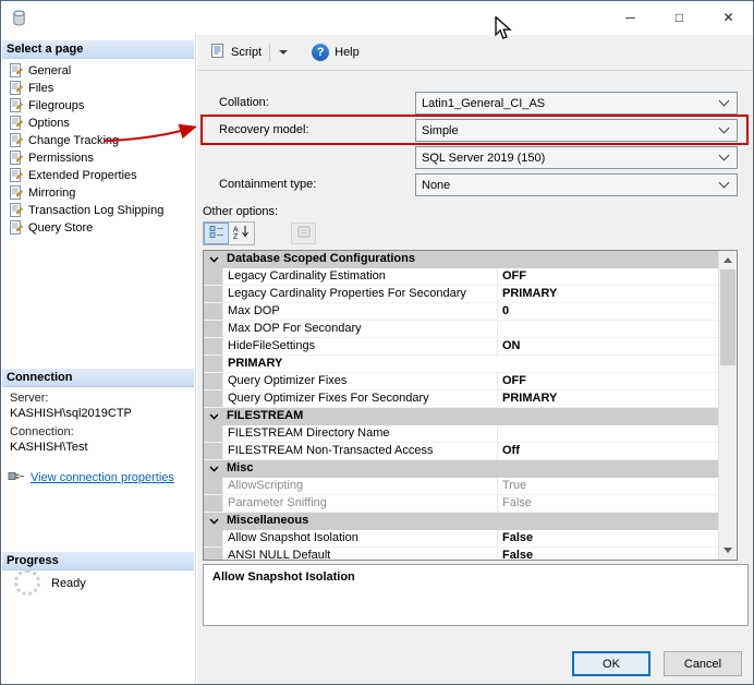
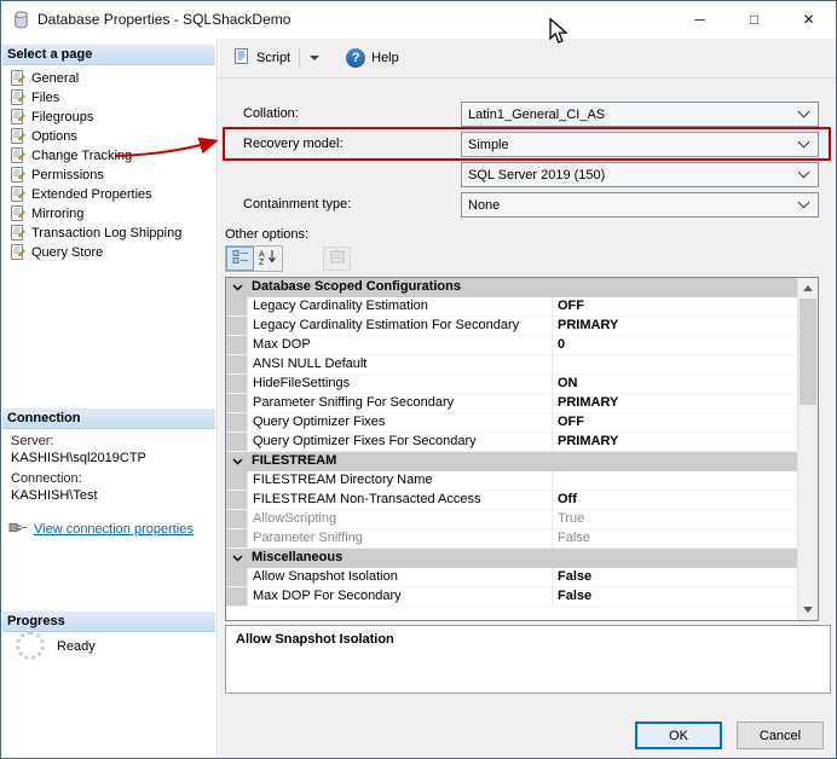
+ Database Properties - SQLShackDemo
  ─
  □
  ✕
  Select a page
  General
  Files
  Filegroups
  Options
  Change Track
  Permissions
  Extended Properties
  Mirroring
  Transaction Log Shipping
  Query Store
  Connection
  Server:
  KASHISH\sql2019CTP
  Connection:
  KASHISH\Test
  View connection properties
  Progress
  Ready
  Script
  ?
  Help
  Collation:
  Latin1_General_CI_AS
  Recovery model:
  Simple
  SQL Server 2019 (150)
  Containment type:
  None
  Other options:
  Database Scoped Configurations
  Legacy Cardinality Estimation
  OFF
- Legacy Cardinality Properties For Secondary
+ Legacy Cardinality Estimation For Secondary
  PRIMARY
  Max DOP
  0
- Max DOP For Secondary
+ ANSI NULL Default
  HideFileSettings
  ON
+ Parameter Sniffing For Secondary
  PRIMARY
  Query Optimizer Fixes
  OFF
  Query Optimizer Fixes For Secondary
  PRIMARY
  FILESTREAM
  FILESTREAM Directory Name
  FILESTREAM Non-Transacted Access
  Off
- Misc
  AllowScripting
  True
  Parameter Sniffing
  False
  Miscellaneous
  Allow Snapshot Isolation
  False
- ANSI NULL Default
+ Max DOP For Secondary
  False
  Allow Snapshot Isolation
  OK
  Cancel
